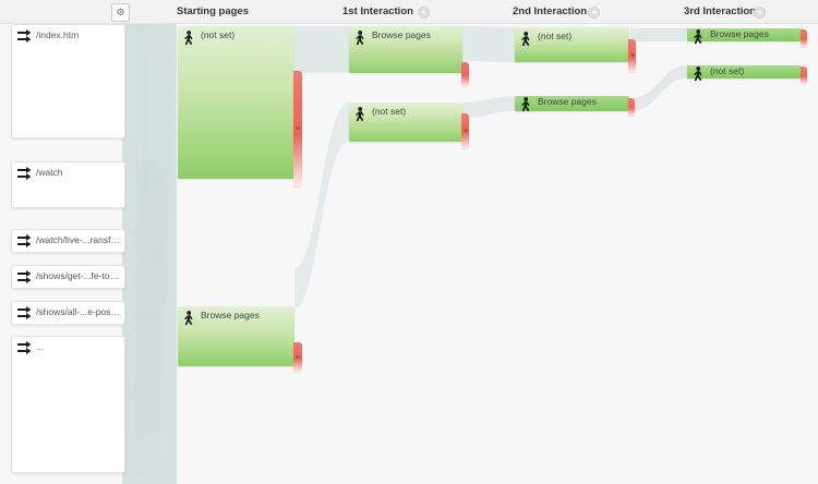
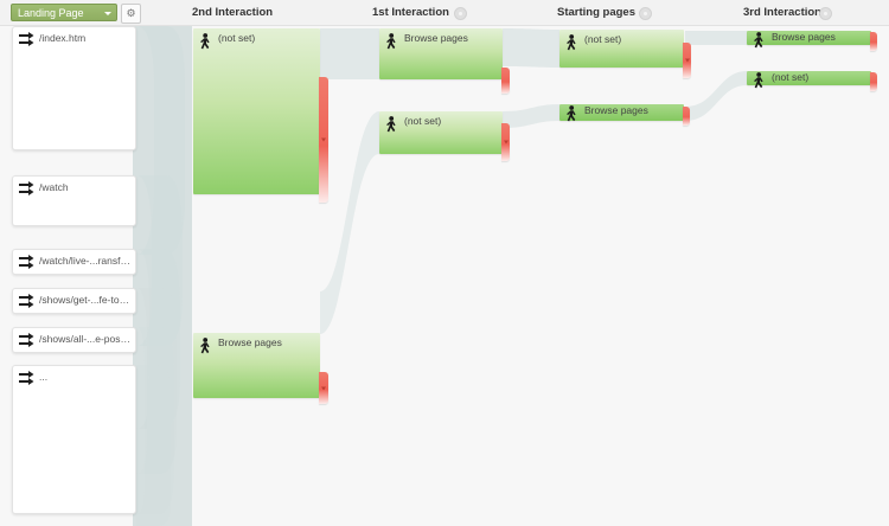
+ Landing Page
  ⚙
- Starting pages
+ 2nd Interaction
  1st Interaction
- 2nd Interaction
+ Starting pages
  3rd Interactio
  /index.htm
  /watch
  /watch/live-...ransfor
  /shows/get-...fe-to-w
  /shows/all-...e-possib
  ...
  (not set)
  Browse pages
  Browse pages
  (not set)
  (not set)
  Browse pages
  Browse pages
  (not set)
